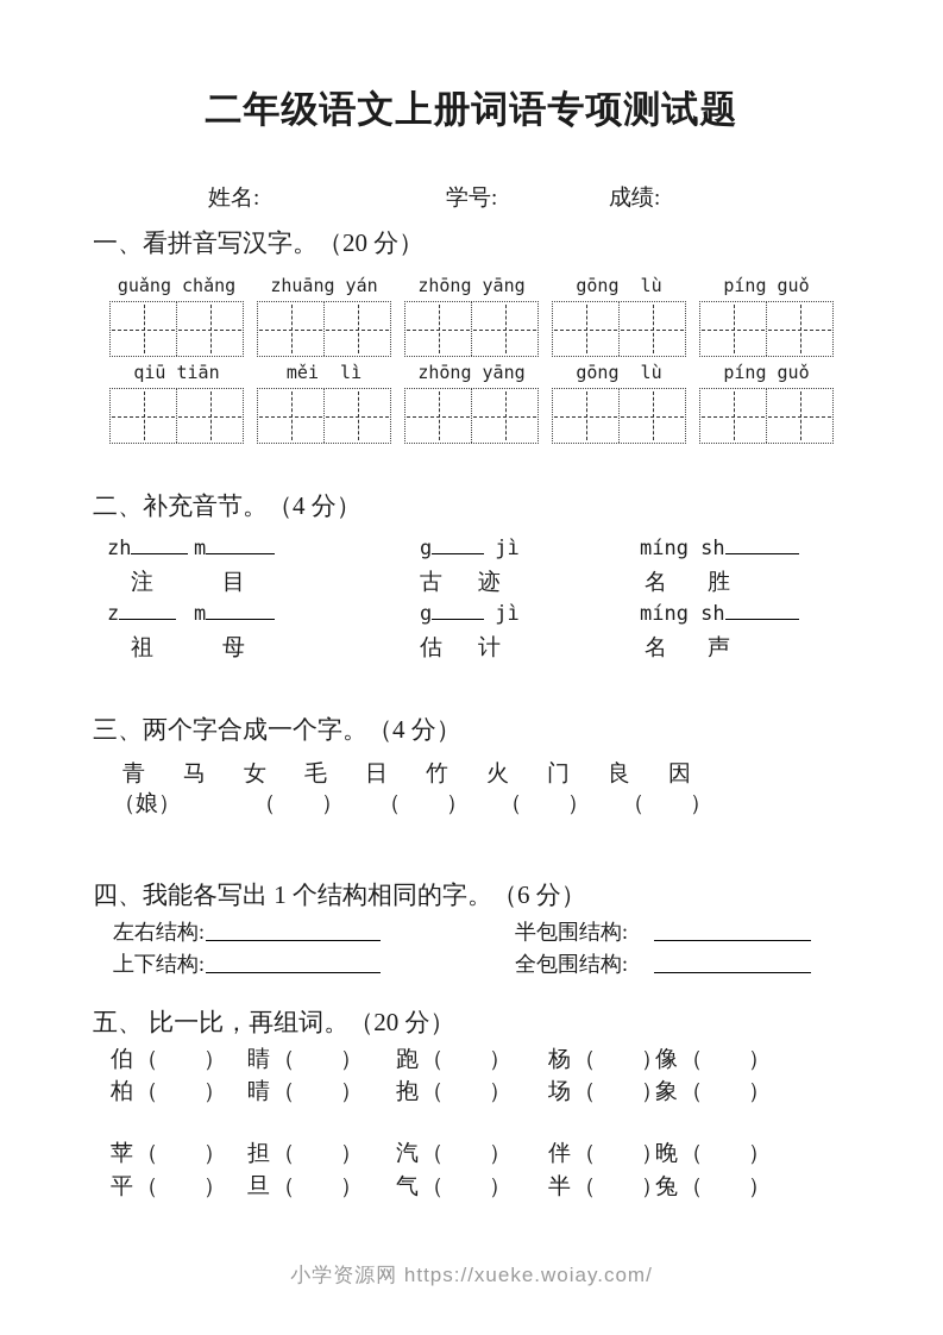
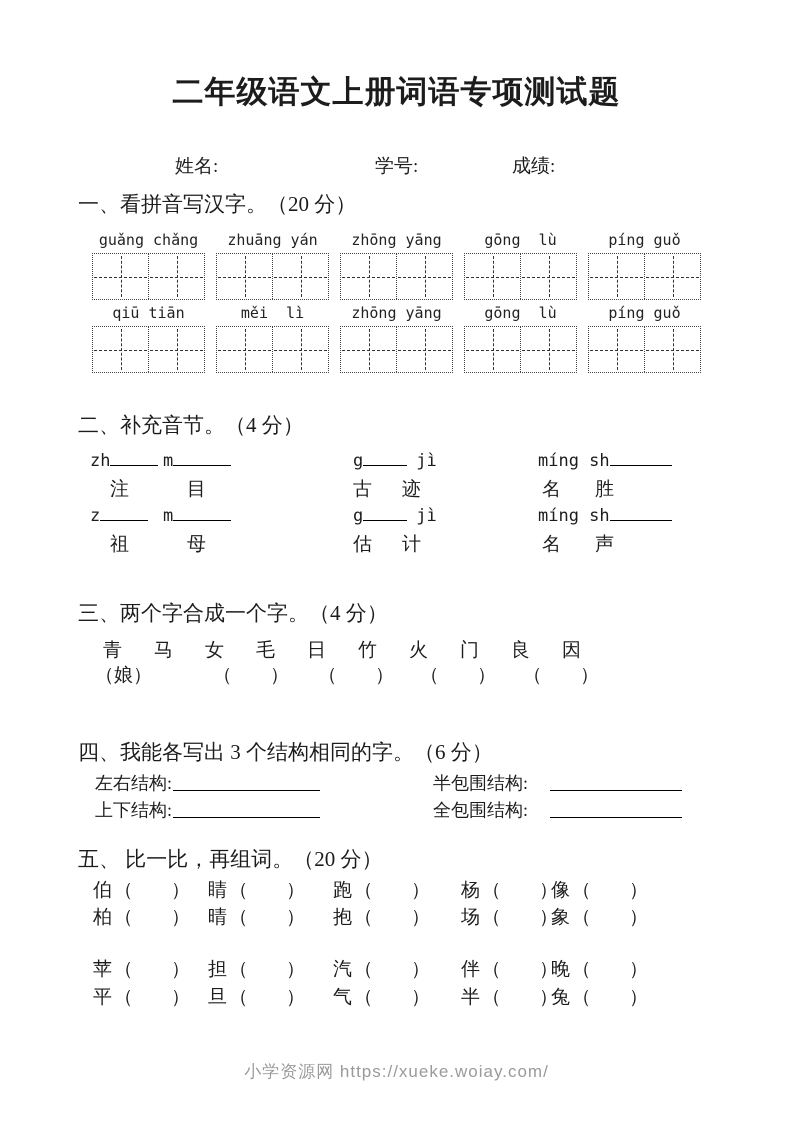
  二年级语文上册词语专项测试题
  姓名:
  学号:
  成绩:
  一、看拼音写汉字。（20 分）
  guǎng chǎng
  zhuāng yán
  zhōng yāng
  gōng lù
  píng guǒ
  qiū tiān
  měi lì
  zhōng yāng
  gōng lù
  píng guǒ
  二、补充音节。（4 分）
  zh
  m
  g jì
  míng sh
  注
  目
  古
  迹
  名
  胜
  z
  m
  g jì
  míng sh
  祖
  母
  估
  计
  名
  声
  三、两个字合成一个字。（4 分）
  青
  马
  女
  毛
  日
  竹
  火
  门
  良
  因
  （娘）
  （ ）
  （ ）
  （ ）
  （ ）
- 四、我能各写出 1 个结构相同的字。（6 分）
+ 四、我能各写出 3 个结构相同的字。（6 分）
  左右结构:
  半包围结构:
  上下结构:
  全包围结构:
  五、 比一比，再组词。（20 分）
  伯（ ）
  睛（ ）
  跑（ ）
  杨（ ）
  像（ ）
  柏（ ）
  晴（ ）
  抱（ ）
  场（ ）
  象（ ）
  苹（ ）
  担（ ）
  汽（ ）
  伴（ ）
  晚（ ）
  平（ ）
  旦（ ）
  气（ ）
  半（ ）
  兔（ ）
  小学资源网 https://xueke.woiay.com/
